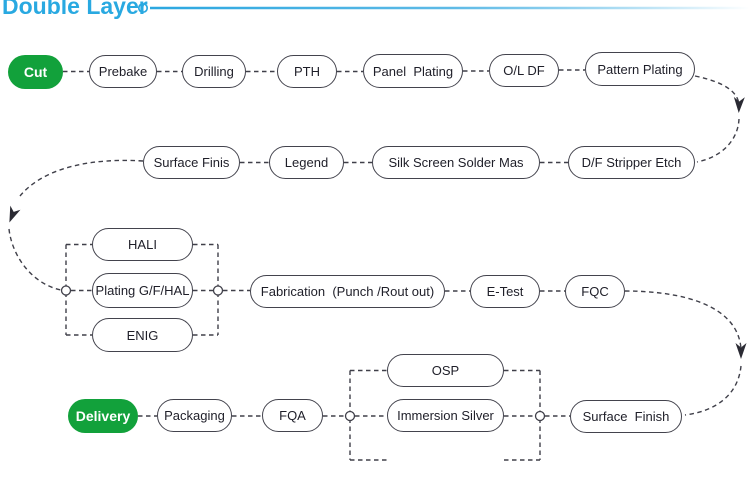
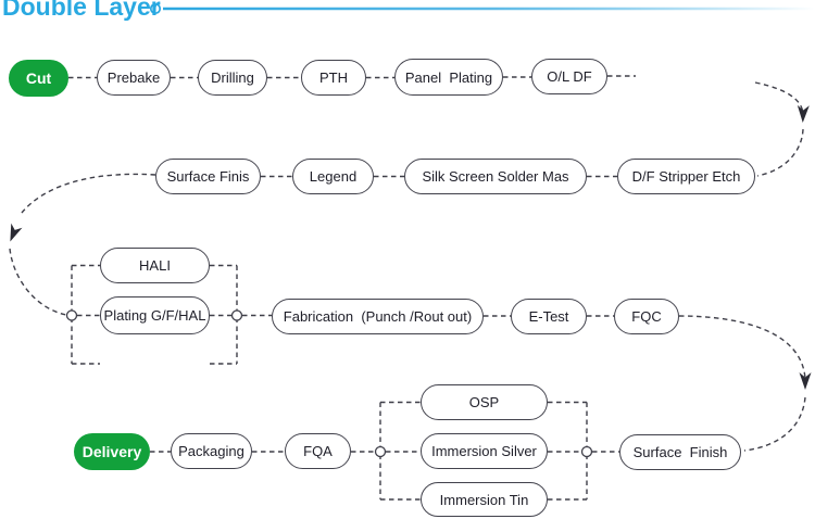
  Double Layer
  Cut
  Prebake
  Drilling
  PTH
  Panel Plating
  O/L DF
- Pattern Plating
  Surface Finis
  Legend
  Silk Screen Solder Mas
  D/F Stripper Etch
  HALI
  Plating G/F/HAL
- ENIG
  Fabrication (Punch /Rout out)
  E-Test
  FQC
  Delivery
  Packaging
  FQA
  OSP
  Immersion Silver
+ Immersion Tin
  Surface Finish
